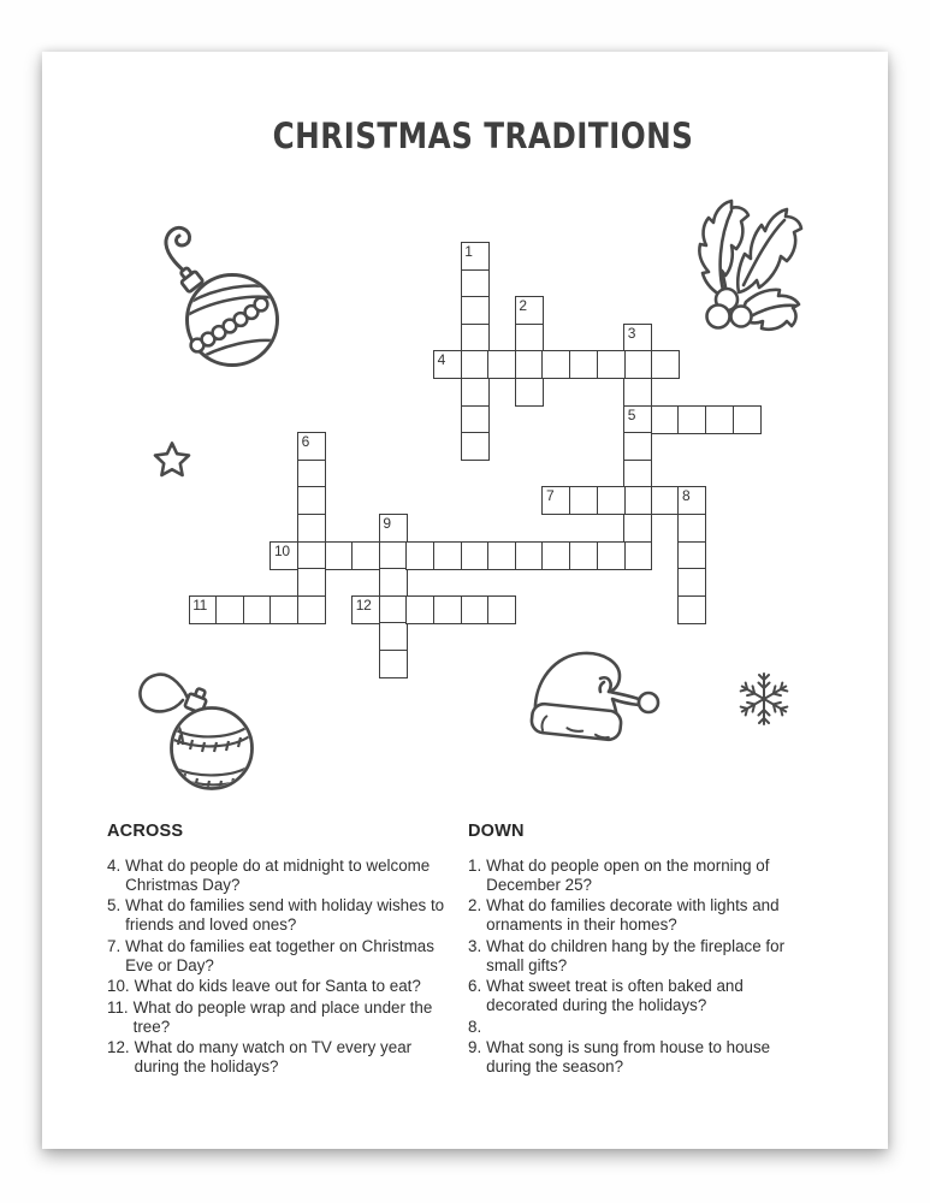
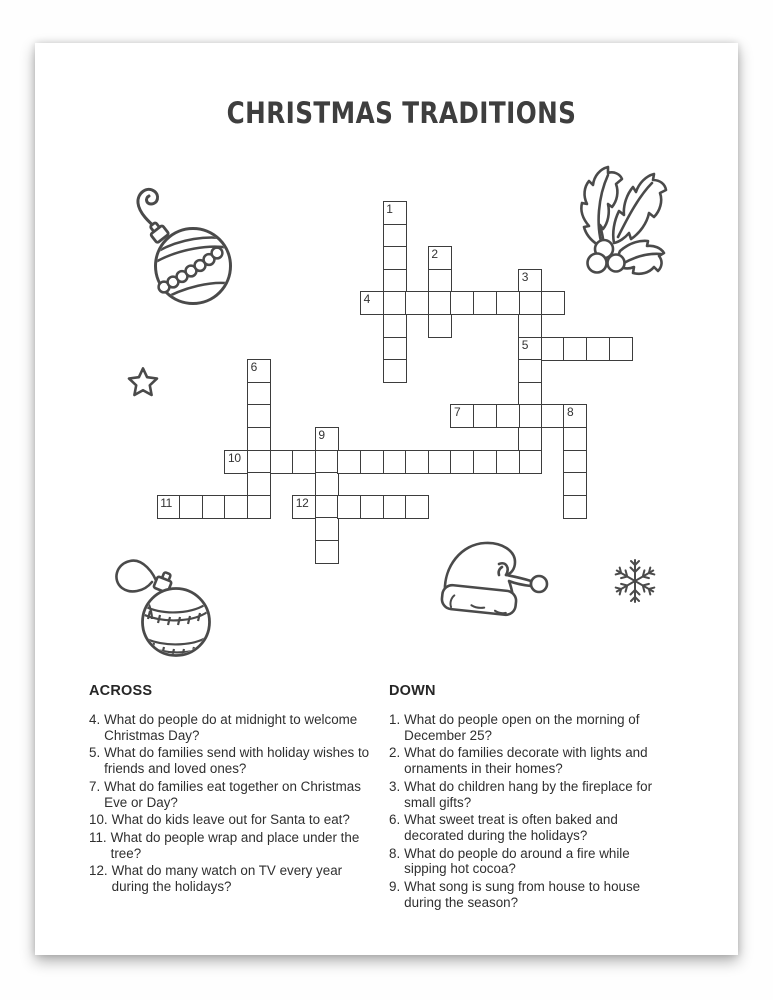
  CHRISTMAS TRADITIONS
  1
  2
  3
  5
  4
  6
  7
  8
  9
  10
  11
  12
  ACROSS
  4.
  What do people do at midnight to welcome
  Christmas Day?
  5.
  What do families send with holiday wishes to
  friends and loved ones?
  7.
  What do families eat together on Christmas
  Eve or Day?
  10.
  What do kids leave out for Santa to eat?
  11.
  What do people wrap and place under the
  tree?
  12.
  What do many watch on TV every year
  during the holidays?
  DOWN
  1.
  What do people open on the morning of
  December 25?
  2.
  What do families decorate with lights and
  ornaments in their homes?
  3.
  What do children hang by the fireplace for
  small gifts?
  6.
  What sweet treat is often baked and
  decorated during the holidays?
  8.
+ What do people do around a fire while
+ sipping hot cocoa?
  9.
  What song is sung from house to house
  during the season?
